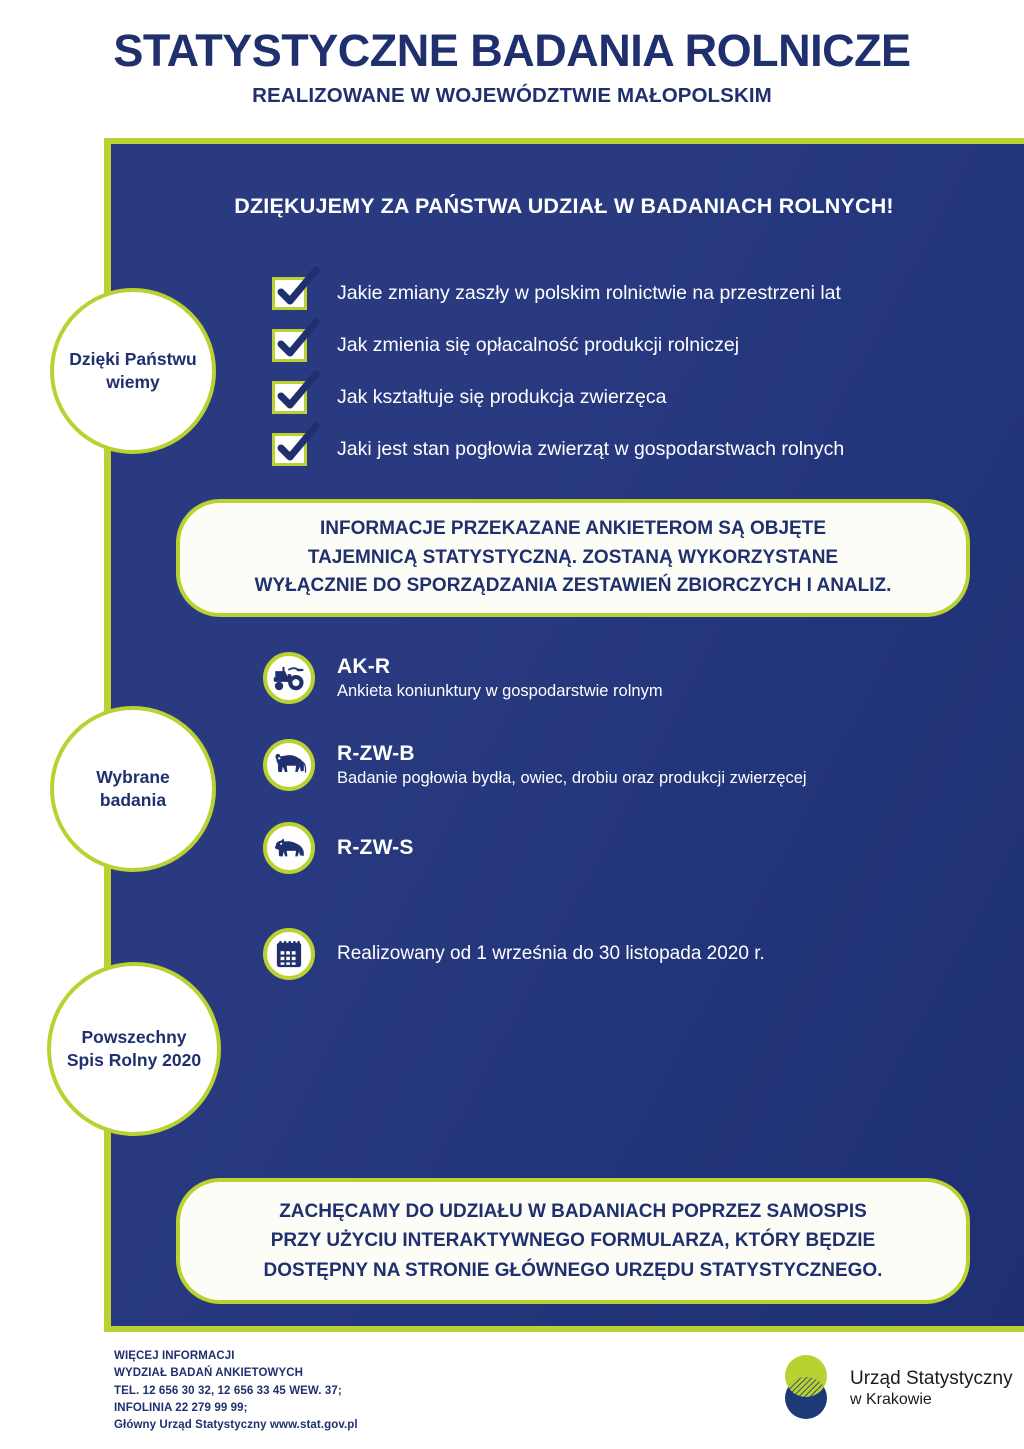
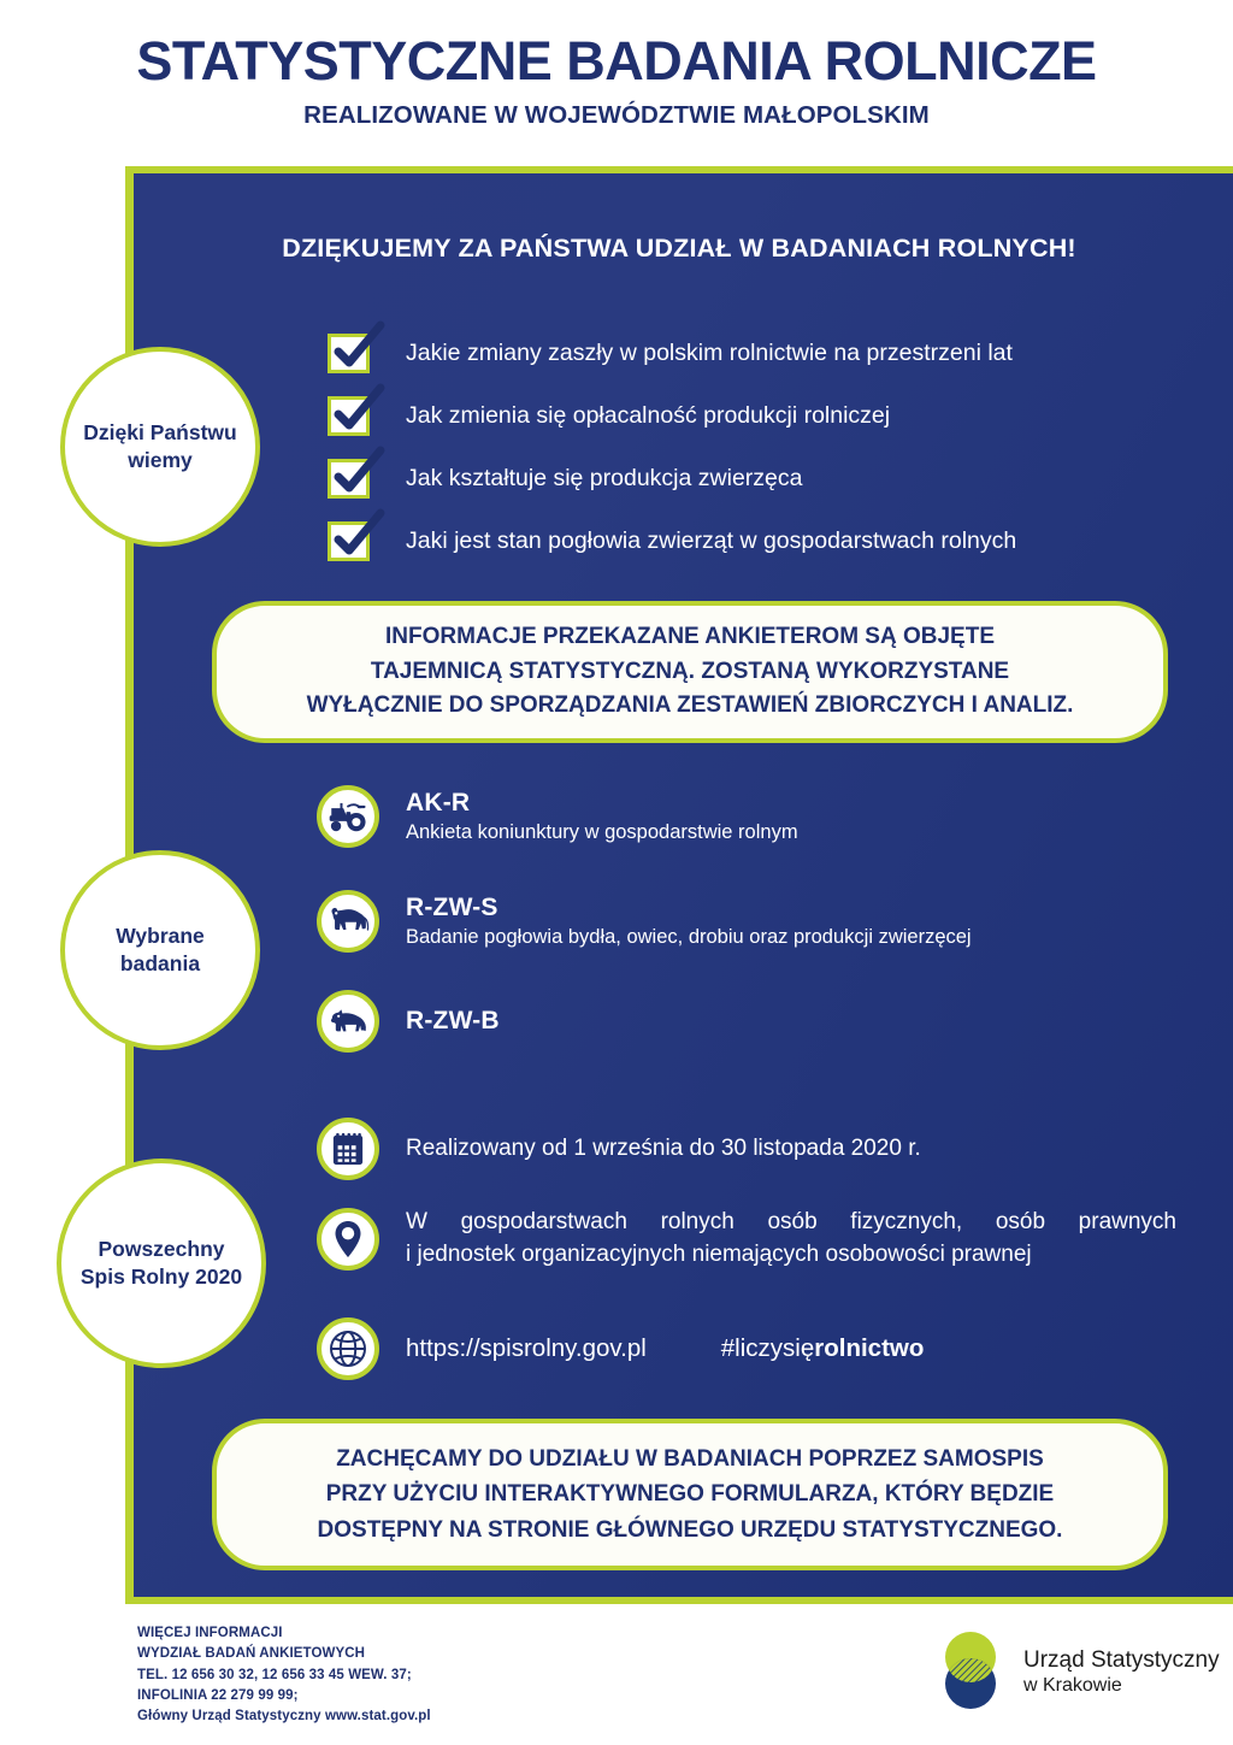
  STATYSTYCZNE BADANIA ROLNICZE
  REALIZOWANE W WOJEWÓDZTWIE MAŁOPOLSKIM
  DZIĘKUJEMY ZA PAŃSTWA UDZIAŁ W BADANIACH ROLNYCH!
  Dzięki Państwu wiemy
  Wybrane badania
  Powszechny Spis Rolny 2020
  Jakie zmiany zaszły w polskim rolnictwie na przestrzeni lat
  Jak zmienia się opłacalność produkcji rolniczej
  Jak kształtuje się produkcja zwierzęca
  Jaki jest stan pogłowia zwierząt w gospodarstwach rolnych
  INFORMACJE PRZEKAZANE ANKIETEROM SĄ OBJĘTE
  TAJEMNICĄ STATYSTYCZNĄ. ZOSTANĄ WYKORZYSTANE
  WYŁĄCZNIE DO SPORZĄDZANIA ZESTAWIEŃ ZBIORCZYCH I ANALIZ.
  AK-R
  Ankieta koniunktury w gospodarstwie rolnym
- R-ZW-B
+ R-ZW-S
  Badanie pogłowia bydła, owiec, drobiu oraz produkcji zwierzęcej
- R-ZW-S
+ R-ZW-B
  Realizowany od 1 września do 30 listopada 2020 r.
+ W gospodarstwach rolnych osób fizycznych, osób prawnych
+ i jednostek organizacyjnych niemających osobowości prawnej
+ https://spisrolny.gov.pl
+ #liczysięrolnictwo
  ZACHĘCAMY DO UDZIAŁU W BADANIACH POPRZEZ SAMOSPIS
  PRZY UŻYCIU INTERAKTYWNEGO FORMULARZA, KTÓRY BĘDZIE
  DOSTĘPNY NA STRONIE GŁÓWNEGO URZĘDU STATYSTYCZNEGO.
  WIĘCEJ INFORMACJI
  WYDZIAŁ BADAŃ ANKIETOWYCH
  TEL. 12 656 30 32, 12 656 33 45 WEW. 37;
  INFOLINIA 22 279 99 99;
  Główny Urząd Statystyczny www.stat.gov.pl
  Urząd Statystyczny
  w Krakowie
